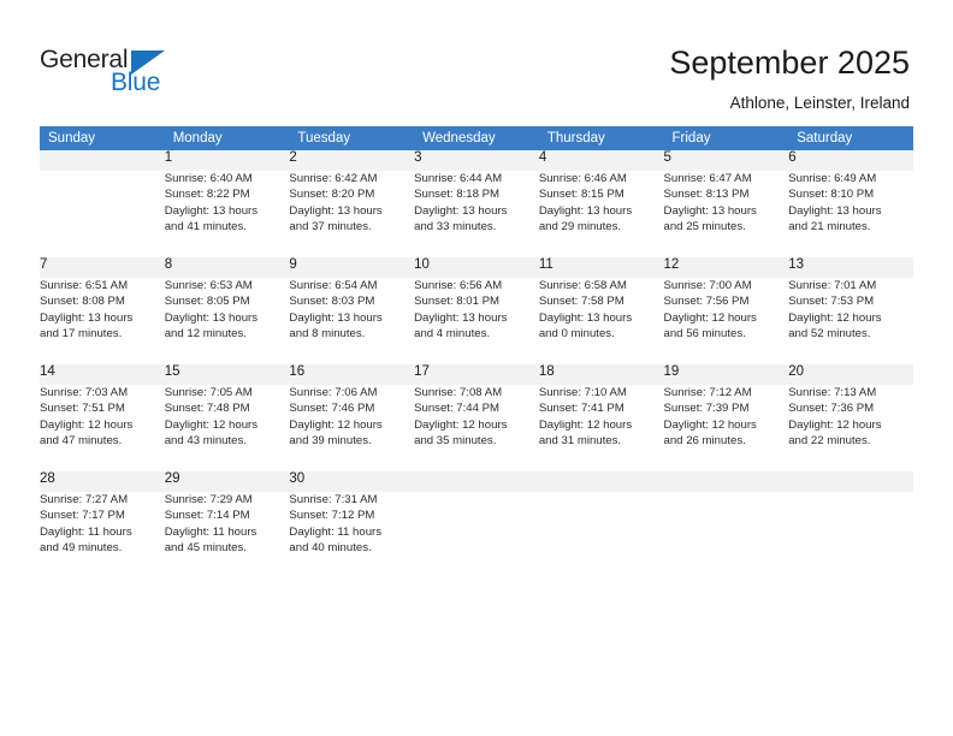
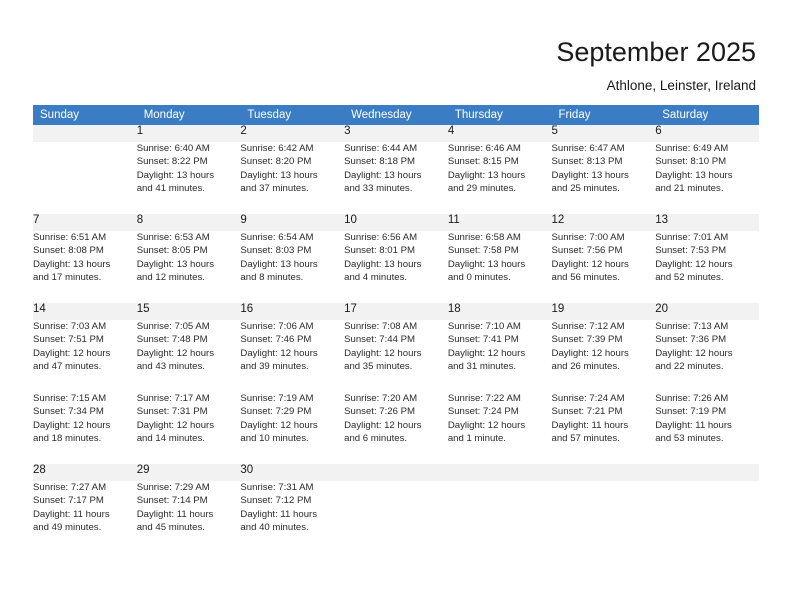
- General
- Blue
  September 2025
  Athlone, Leinster, Ireland
  Sunday	Monday	Tuesday	Wednesday	Thursday	Friday	Saturday
  	1	2	3	4	5	6
  	Sunrise: 6:40 AMSunset: 8:22 PMDaylight: 13 hoursand 41 minutes.	Sunrise: 6:42 AMSunset: 8:20 PMDaylight: 13 hoursand 37 minutes.	Sunrise: 6:44 AMSunset: 8:18 PMDaylight: 13 hoursand 33 minutes.	Sunrise: 6:46 AMSunset: 8:15 PMDaylight: 13 hoursand 29 minutes.	Sunrise: 6:47 AMSunset: 8:13 PMDaylight: 13 hoursand 25 minutes.	Sunrise: 6:49 AMSunset: 8:10 PMDaylight: 13 hoursand 21 minutes.
  7	8	9	10	11	12	13
  Sunrise: 6:51 AMSunset: 8:08 PMDaylight: 13 hoursand 17 minutes.	Sunrise: 6:53 AMSunset: 8:05 PMDaylight: 13 hoursand 12 minutes.	Sunrise: 6:54 AMSunset: 8:03 PMDaylight: 13 hoursand 8 minutes.	Sunrise: 6:56 AMSunset: 8:01 PMDaylight: 13 hoursand 4 minutes.	Sunrise: 6:58 AMSunset: 7:58 PMDaylight: 13 hoursand 0 minutes.	Sunrise: 7:00 AMSunset: 7:56 PMDaylight: 12 hoursand 56 minutes.	Sunrise: 7:01 AMSunset: 7:53 PMDaylight: 12 hoursand 52 minutes.
  14	15	16	17	18	19	20
  Sunrise: 7:03 AMSunset: 7:51 PMDaylight: 12 hoursand 47 minutes.	Sunrise: 7:05 AMSunset: 7:48 PMDaylight: 12 hoursand 43 minutes.	Sunrise: 7:06 AMSunset: 7:46 PMDaylight: 12 hoursand 39 minutes.	Sunrise: 7:08 AMSunset: 7:44 PMDaylight: 12 hoursand 35 minutes.	Sunrise: 7:10 AMSunset: 7:41 PMDaylight: 12 hoursand 31 minutes.	Sunrise: 7:12 AMSunset: 7:39 PMDaylight: 12 hoursand 26 minutes.	Sunrise: 7:13 AMSunset: 7:36 PMDaylight: 12 hoursand 22 minutes.
+ Sunrise: 7:15 AMSunset: 7:34 PMDaylight: 12 hoursand 18 minutes.	Sunrise: 7:17 AMSunset: 7:31 PMDaylight: 12 hoursand 14 minutes.	Sunrise: 7:19 AMSunset: 7:29 PMDaylight: 12 hoursand 10 minutes.	Sunrise: 7:20 AMSunset: 7:26 PMDaylight: 12 hoursand 6 minutes.	Sunrise: 7:22 AMSunset: 7:24 PMDaylight: 12 hoursand 1 minute.	Sunrise: 7:24 AMSunset: 7:21 PMDaylight: 11 hoursand 57 minutes.	Sunrise: 7:26 AMSunset: 7:19 PMDaylight: 11 hoursand 53 minutes.
  28	29	30
  Sunrise: 7:27 AMSunset: 7:17 PMDaylight: 11 hoursand 49 minutes.	Sunrise: 7:29 AMSunset: 7:14 PMDaylight: 11 hoursand 45 minutes.	Sunrise: 7:31 AMSunset: 7:12 PMDaylight: 11 hoursand 40 minutes.
